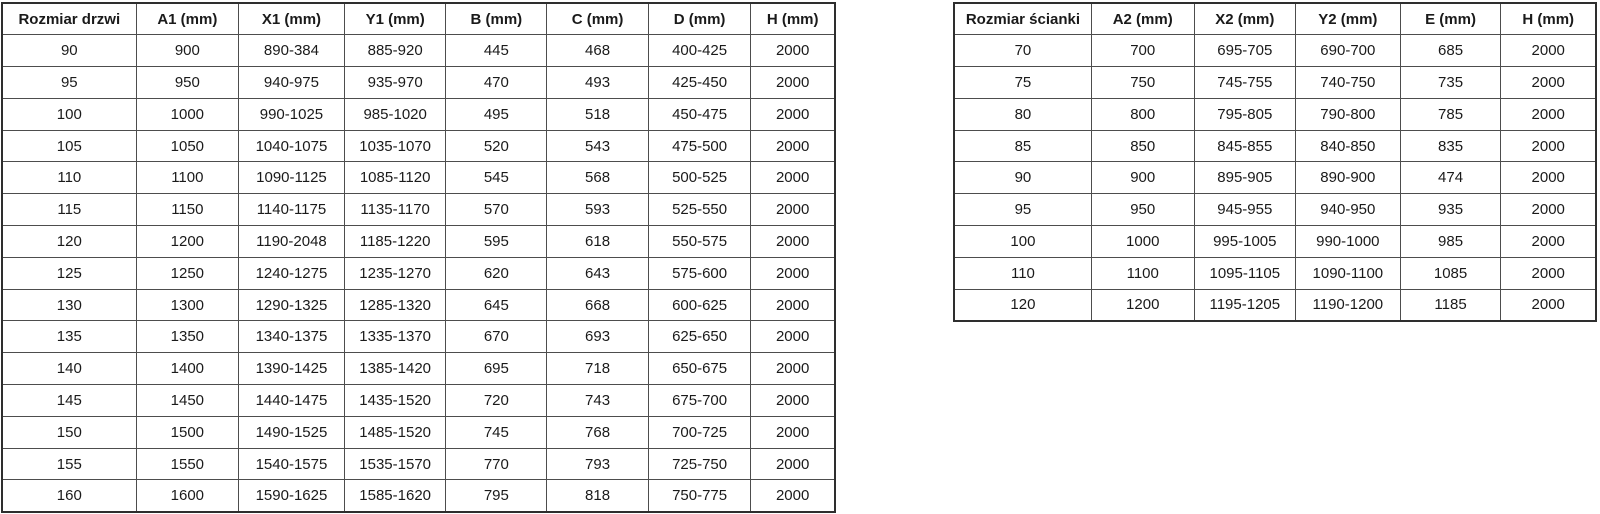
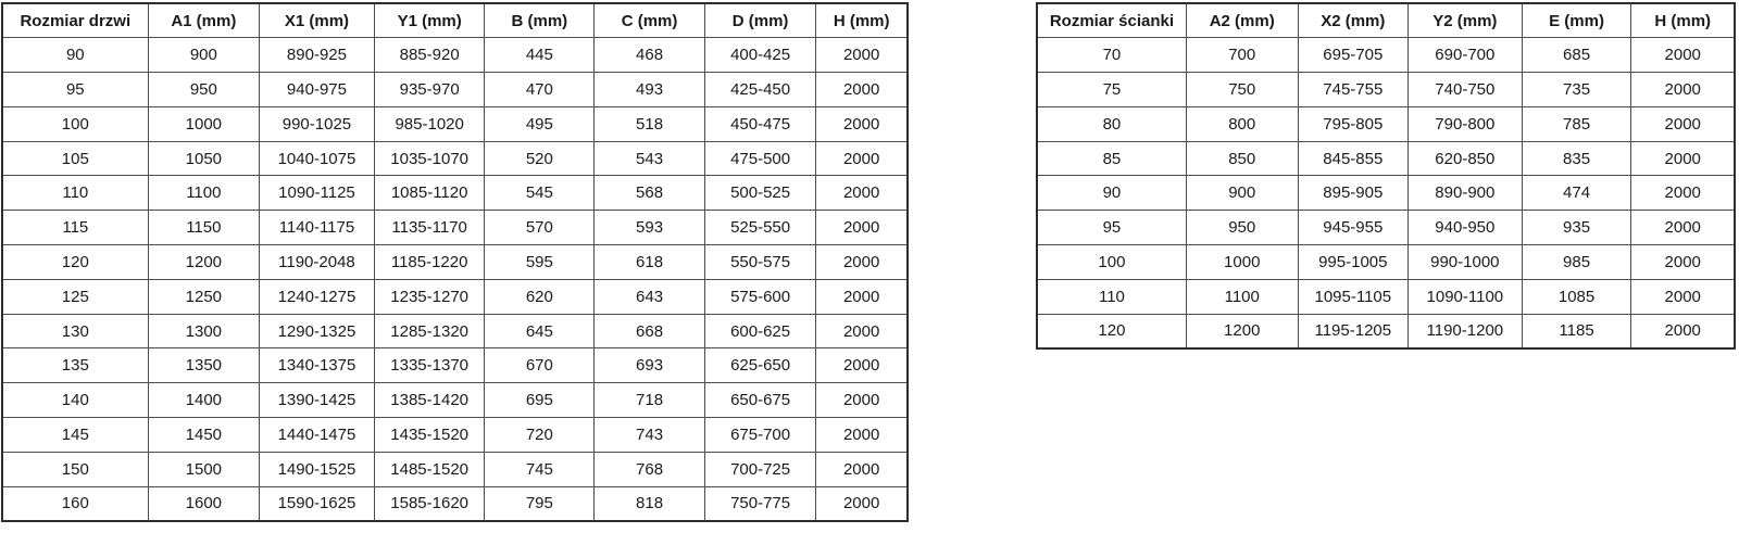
  Rozmiar drzwi	A1 (mm)	X1 (mm)	Y1 (mm)	B (mm)	C (mm)	D (mm)	H (mm)
- 90	900	890-384	885-920	445	468	400-425	2000
+ 90	900	890-925	885-920	445	468	400-425	2000
  95	950	940-975	935-970	470	493	425-450	2000
  100	1000	990-1025	985-1020	495	518	450-475	2000
  105	1050	1040-1075	1035-1070	520	543	475-500	2000
  110	1100	1090-1125	1085-1120	545	568	500-525	2000
  115	1150	1140-1175	1135-1170	570	593	525-550	2000
  120	1200	1190-2048	1185-1220	595	618	550-575	2000
  125	1250	1240-1275	1235-1270	620	643	575-600	2000
  130	1300	1290-1325	1285-1320	645	668	600-625	2000
  135	1350	1340-1375	1335-1370	670	693	625-650	2000
  140	1400	1390-1425	1385-1420	695	718	650-675	2000
  145	1450	1440-1475	1435-1520	720	743	675-700	2000
  150	1500	1490-1525	1485-1520	745	768	700-725	2000
- 155	1550	1540-1575	1535-1570	770	793	725-750	2000
  160	1600	1590-1625	1585-1620	795	818	750-775	2000
  Rozmiar ścianki	A2 (mm)	X2 (mm)	Y2 (mm)	E (mm)	H (mm)
  70	700	695-705	690-700	685	2000
  75	750	745-755	740-750	735	2000
  80	800	795-805	790-800	785	2000
- 85	850	845-855	840-850	835	2000
+ 85	850	845-855	620-850	835	2000
  90	900	895-905	890-900	474	2000
  95	950	945-955	940-950	935	2000
  100	1000	995-1005	990-1000	985	2000
  110	1100	1095-1105	1090-1100	1085	2000
  120	1200	1195-1205	1190-1200	1185	2000
